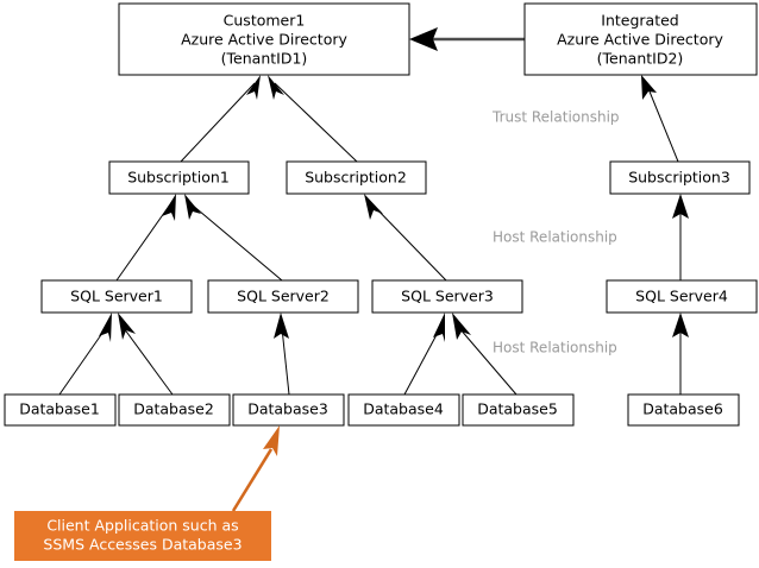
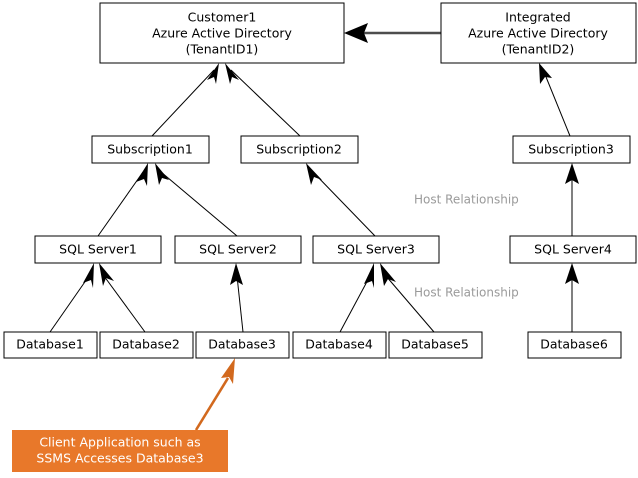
  Customer1
  Azure Active Directory
  (TenantID1)
  Integrated
  Azure Active Directory
  (TenantID2)
  Subscription1
  Subscription2
  Subscription3
  SQL Server1
  SQL Server2
  SQL Server3
  SQL Server4
  Database1
  Database2
  Database3
  Database4
  Database5
  Database6
- Trust Relationship
  Host Relationship
  Host Relationship
  Client Application such as
  SSMS Accesses Database3
